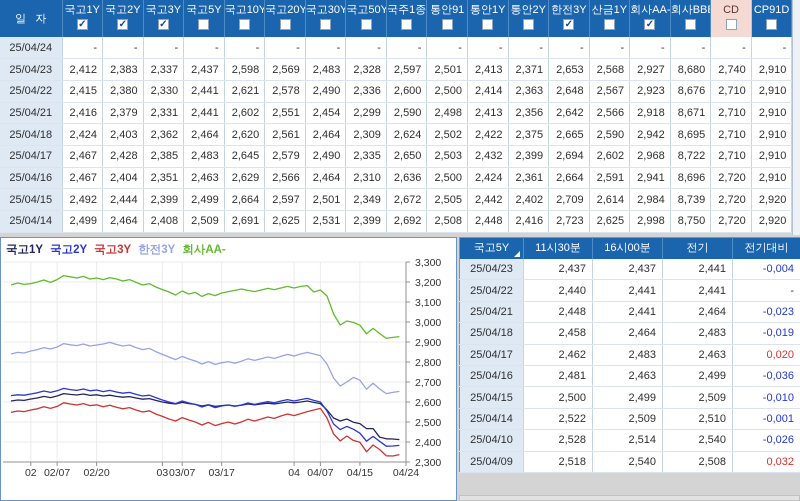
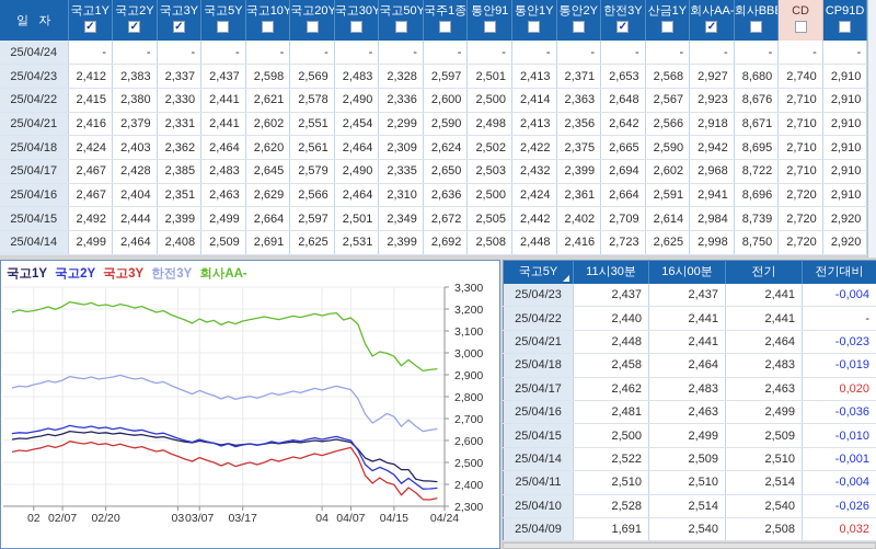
  일 자	국고1Y✓	국고2Y✓	국고3Y✓	국고5Y	국고10Y	국고20Y	국고30Y	국고50Y	국주1종	통안91	통안1Y	통안2Y	한전3Y✓	산금1Y	회사AA-✓	회사BB	CD	CP91D
  25/04/24	-	-	-	-	-	-	-	-	-	-	-	-	-	-	-	-	-	-
  25/04/23	2,412	2,383	2,337	2,437	2,598	2,569	2,483	2,328	2,597	2,501	2,413	2,371	2,653	2,568	2,927	8,680	2,740	2,910
  25/04/22	2,415	2,380	2,330	2,441	2,621	2,578	2,490	2,336	2,600	2,500	2,414	2,363	2,648	2,567	2,923	8,676	2,710	2,910
  25/04/21	2,416	2,379	2,331	2,441	2,602	2,551	2,454	2,299	2,590	2,498	2,413	2,356	2,642	2,566	2,918	8,671	2,710	2,910
  25/04/18	2,424	2,403	2,362	2,464	2,620	2,561	2,464	2,309	2,624	2,502	2,422	2,375	2,665	2,590	2,942	8,695	2,710	2,910
  25/04/17	2,467	2,428	2,385	2,483	2,645	2,579	2,490	2,335	2,650	2,503	2,432	2,399	2,694	2,602	2,968	8,722	2,710	2,910
  25/04/16	2,467	2,404	2,351	2,463	2,629	2,566	2,464	2,310	2,636	2,500	2,424	2,361	2,664	2,591	2,941	8,696	2,720	2,910
  25/04/15	2,492	2,444	2,399	2,499	2,664	2,597	2,501	2,349	2,672	2,505	2,442	2,402	2,709	2,614	2,984	8,739	2,720	2,920
  25/04/14	2,499	2,464	2,408	2,509	2,691	2,625	2,531	2,399	2,692	2,508	2,448	2,416	2,723	2,625	2,998	8,750	2,720	2,920
  국고1Y 국고2Y 국고3Y 한전3Y 회사AA-
  3,300
  3,200
  3,100
  3,000
  2,900
  2,800
  2,700
  2,600
  2,500
  2,400
  2,300
  02
  02/07
  02/20
  03
  03/07
  03/17
  04
  04/07
  04/15
  04/24
  국고5Y	11시30분	16시00분	전기	전기대비
  25/04/23	2,437	2,437	2,441	-0,004
  25/04/22	2,440	2,441	2,441	-
  25/04/21	2,448	2,441	2,464	-0,023
  25/04/18	2,458	2,464	2,483	-0,019
  25/04/17	2,462	2,483	2,463	0,020
  25/04/16	2,481	2,463	2,499	-0,036
  25/04/15	2,500	2,499	2,509	-0,010
  25/04/14	2,522	2,509	2,510	-0,001
+ 25/04/11	2,510	2,510	2,514	-0,004
  25/04/10	2,528	2,514	2,540	-0,026
- 25/04/09	2,518	2,540	2,508	0,032
+ 25/04/09	1,691	2,540	2,508	0,032
